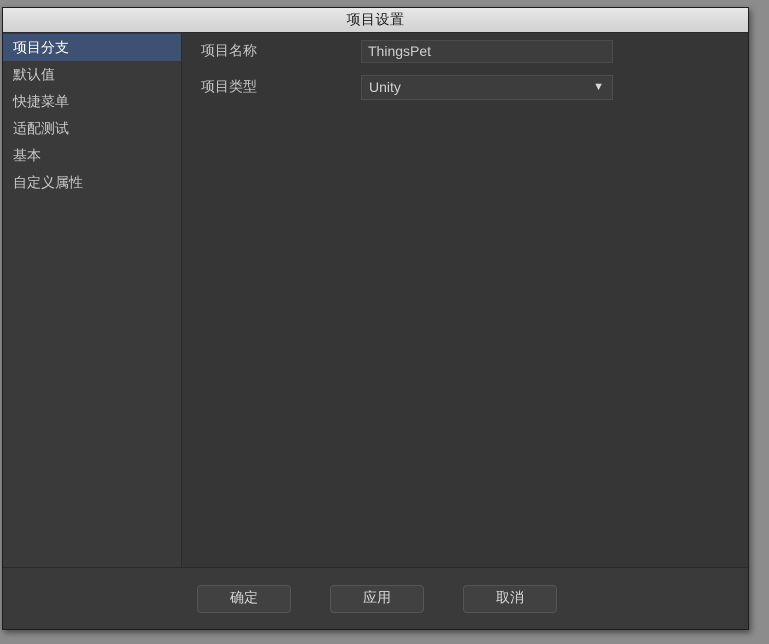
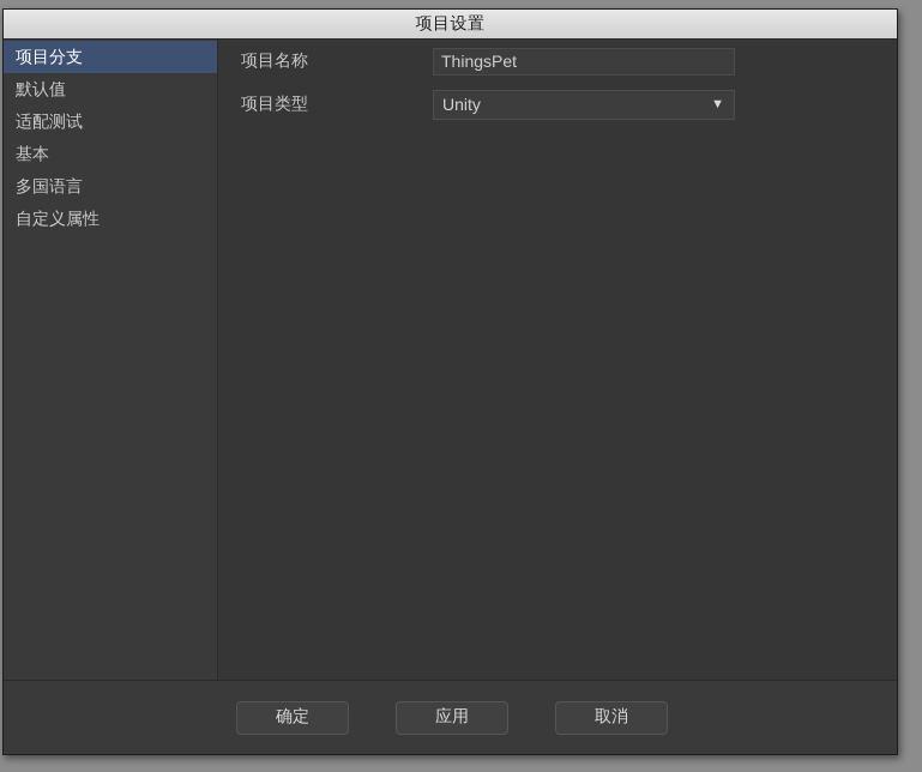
  项目设置
  项目分支
  默认值
- 快捷菜单
  适配测试
  基本
+ 多国语言
  自定义属性
  项目名称
  ThingsPet
  项目类型
  Unity
  ▼
  确定
  应用
  取消
